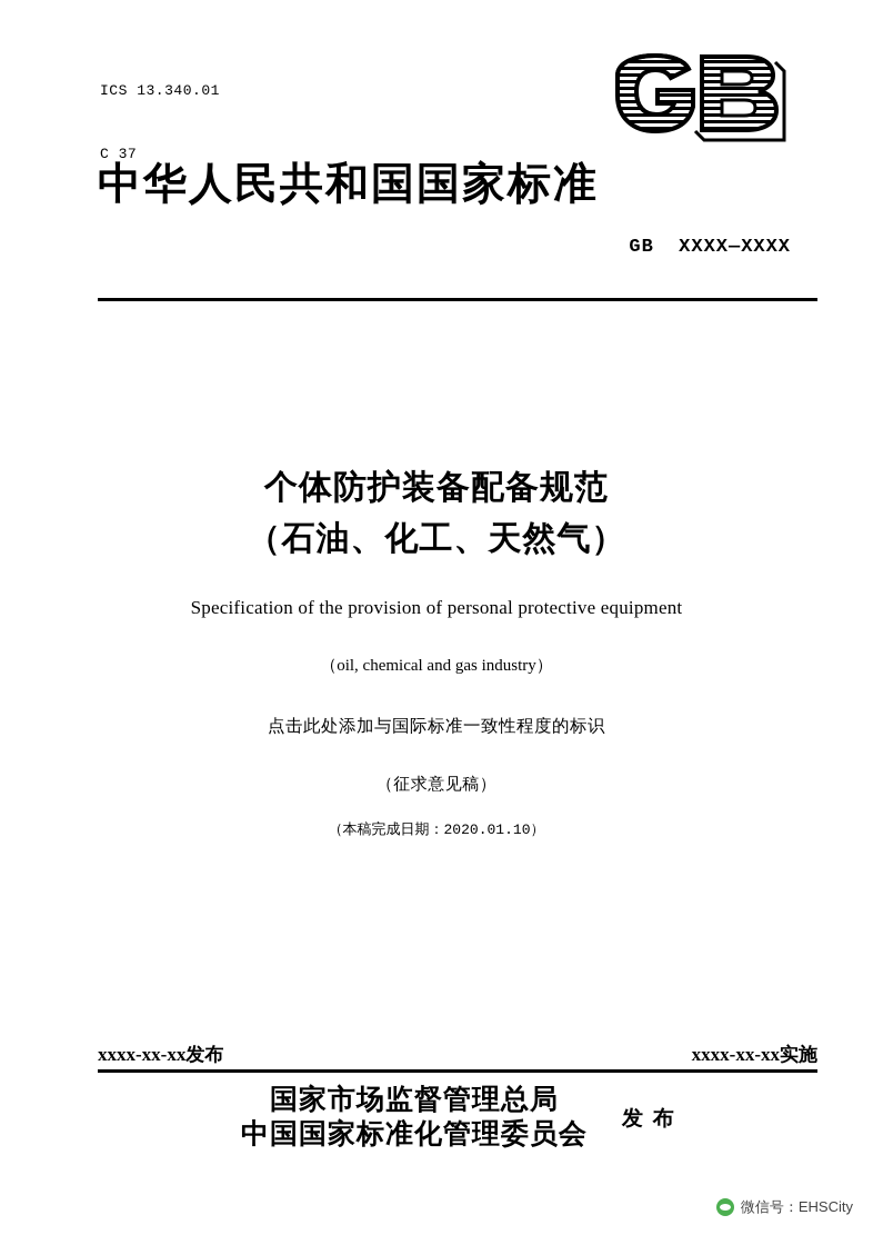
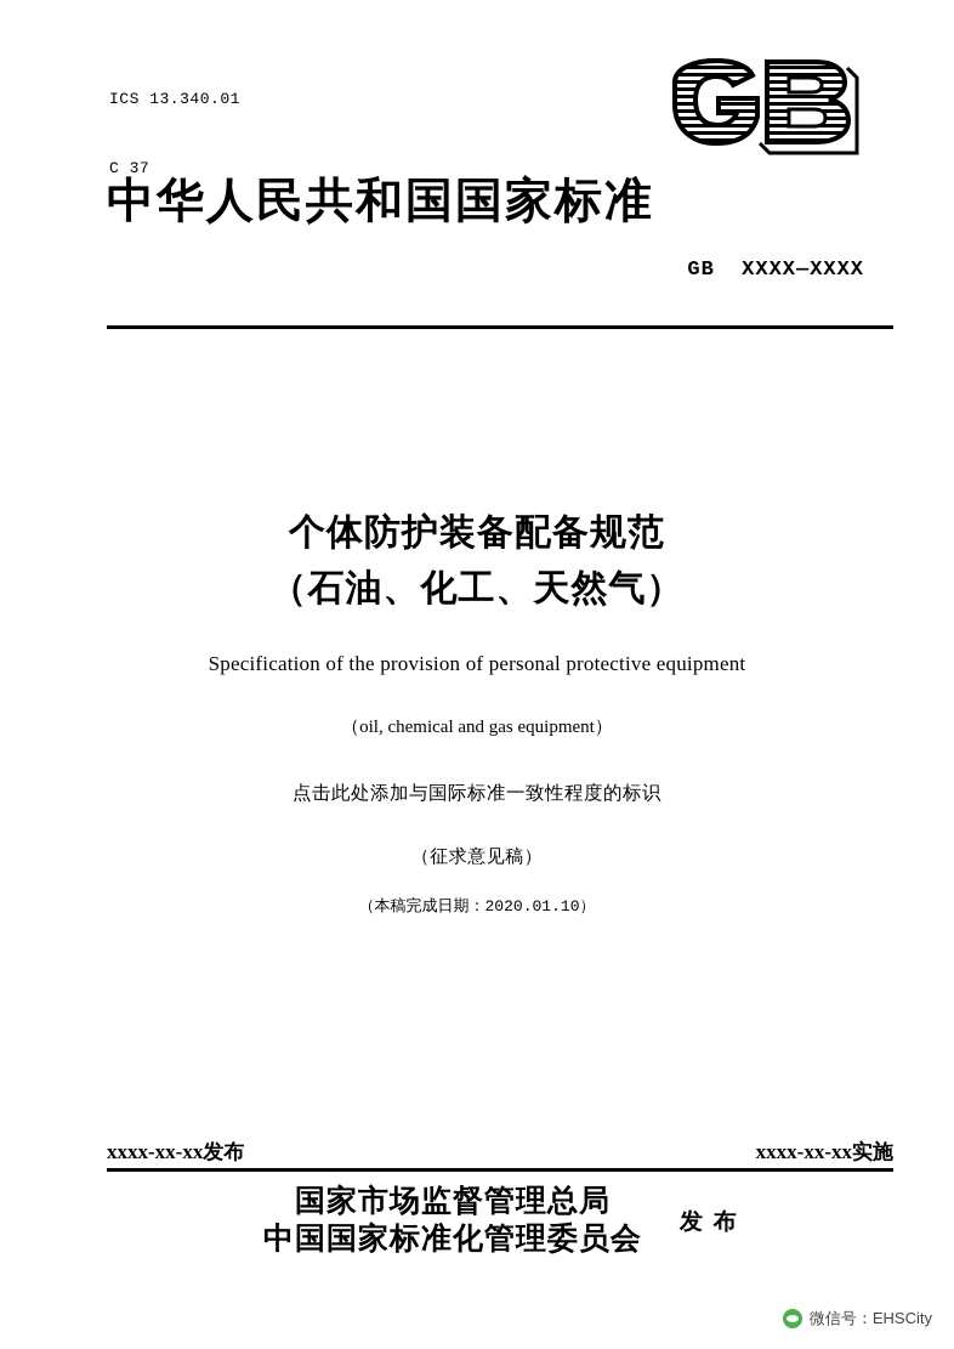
  ICS 13.340.01
  C 37
  中华人民共和国国家标准
  GB XXXX—XXXX
  个体防护装备配备规范
  （石油、化工、天然气）
  Specification of the provision of personal protective equipment
- （oil, chemical and gas industry）
+ （oil, chemical and gas equipment）
  点击此处添加与国际标准一致性程度的标识
  （征求意见稿）
  （本稿完成日期：2020.01.10）
  xxxx-xx-xx发布
  xxxx-xx-xx实施
  国家市场监督管理总局
  中国国家标准化管理委员会
  发 布
  微信号：EHSCity
